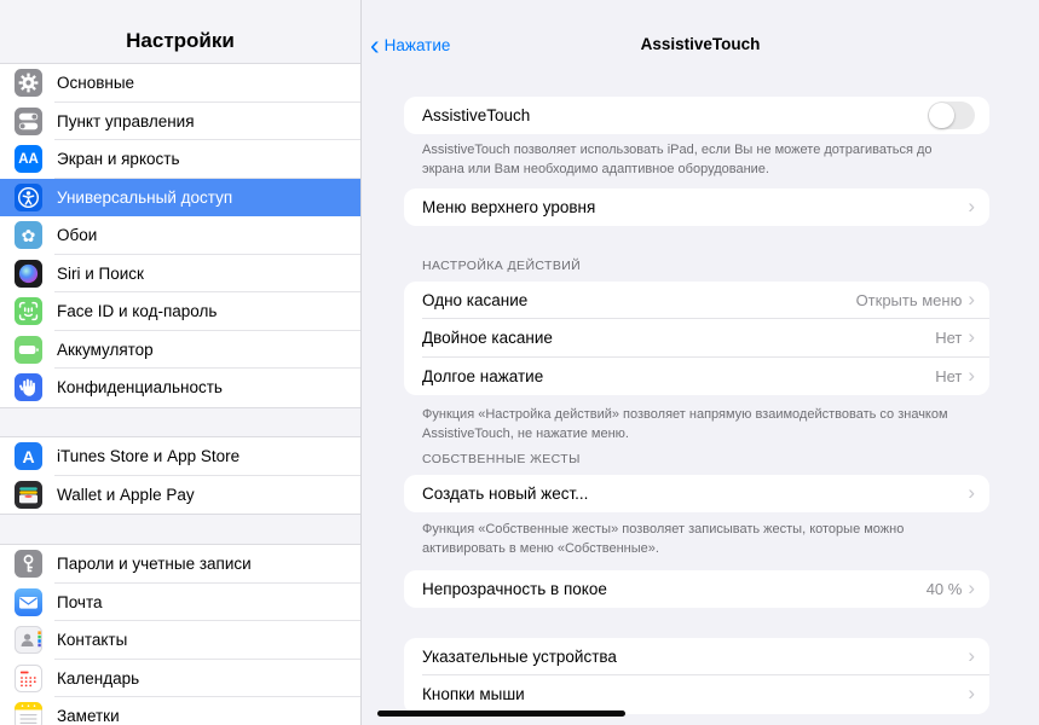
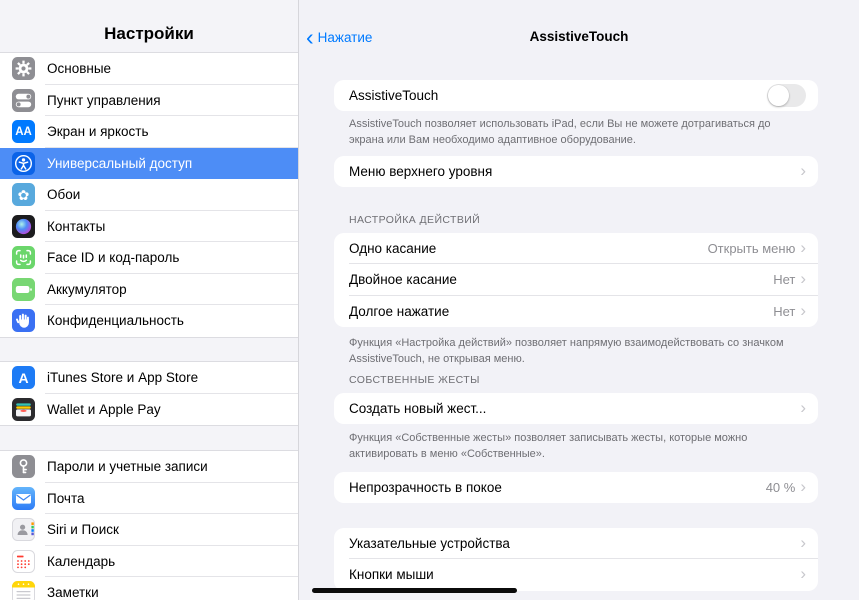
  Настройки
  Основные
  Пункт управления
  AA
  Экран и яркость
  Универсальный доступ
  ✿
  Обои
- Siri и Поиск
+ Контакты
  Face ID и код-пароль
  Аккумулятор
  Конфиденциальность
  A
  iTunes Store и App Store
  Wallet и Apple Pay
  Пароли и учетные записи
  Почта
- Контакты
+ Siri и Поиск
  Календарь
  Заметки
  ‹
  Нажатие
  AssistiveTouch
  AssistiveTouch
  AssistiveTouch позволяет использовать iPad, если Вы не можете дотрагиваться до экрана или Вам необходимо адаптивное оборудование.
  Меню верхнего уровня
  ›
  НАСТРОЙКА ДЕЙСТВИЙ
  Одно касание
  Открыть меню
  ›
  Двойное касание
  Нет
  ›
  Долгое нажатие
  Нет
  ›
- Функция «Настройка действий» позволяет напрямую взаимодействовать со значком AssistiveTouch, не нажатие меню.
+ Функция «Настройка действий» позволяет напрямую взаимодействовать со значком AssistiveTouch, не открывая меню.
  СОБСТВЕННЫЕ ЖЕСТЫ
  Создать новый жест...
  ›
  Функция «Собственные жесты» позволяет записывать жесты, которые можно активировать в меню «Собственные».
  Непрозрачность в покое
  40 %
  ›
  Указательные устройства
  ›
  Кнопки мыши
  ›
